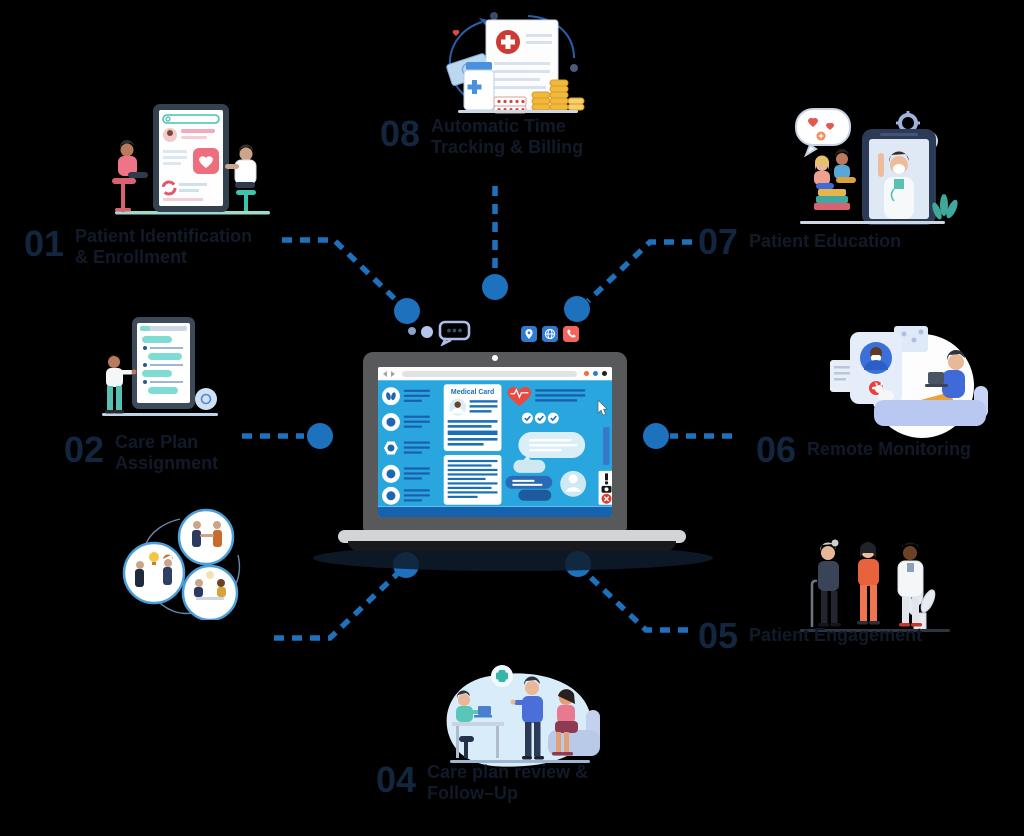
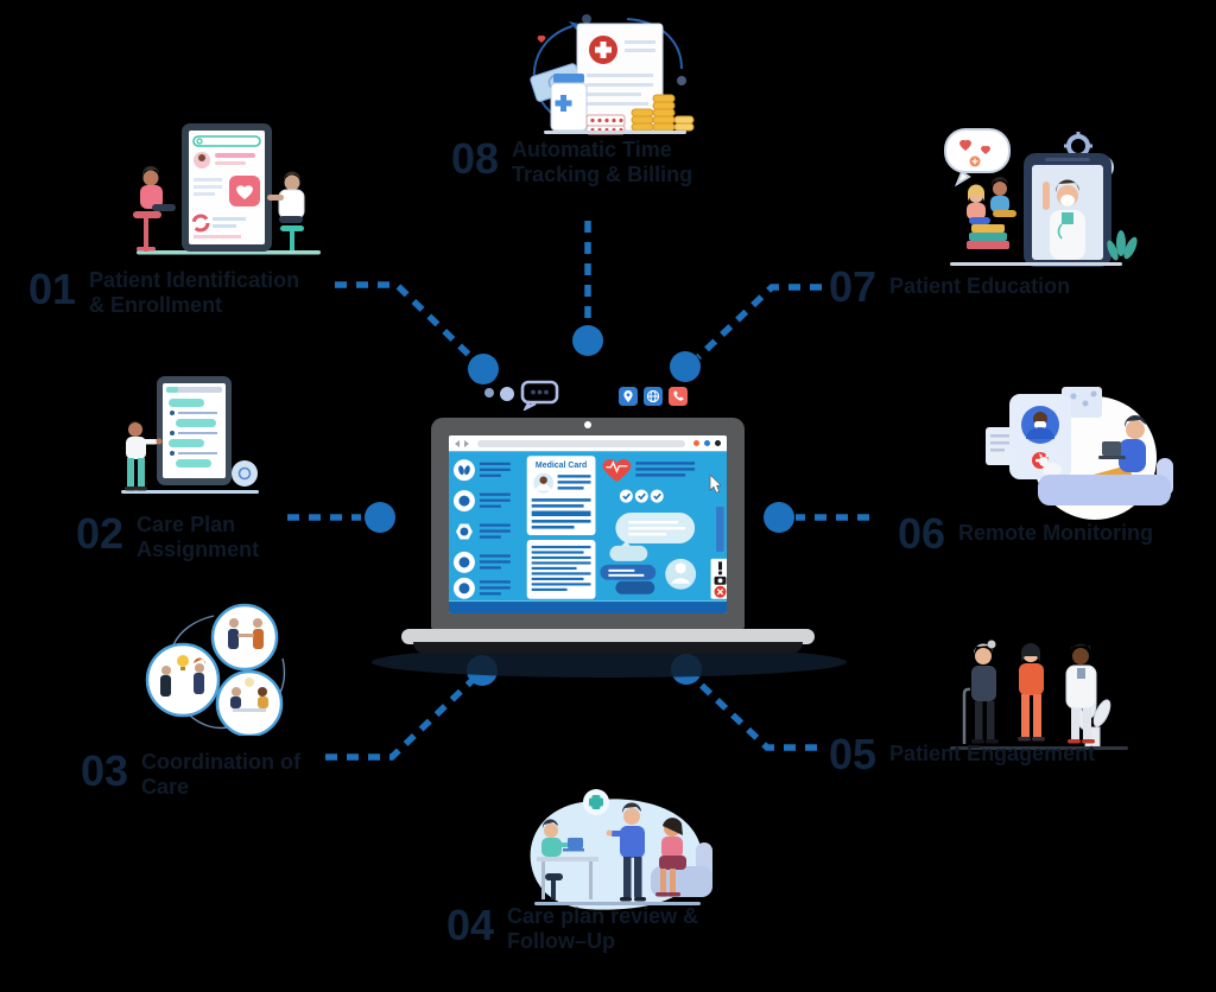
  01
  Patient Identification
  & Enrollment
  02
  Care Plan
  Assignment
+ 03
+ Coordination of
+ Care
  04
  Care plan review &
  Follow–Up
  05
  Patient Engagement
  06
  Remote Monitoring
  07
  Patient Education
  08
  Automatic Time
  Tracking & Billing
